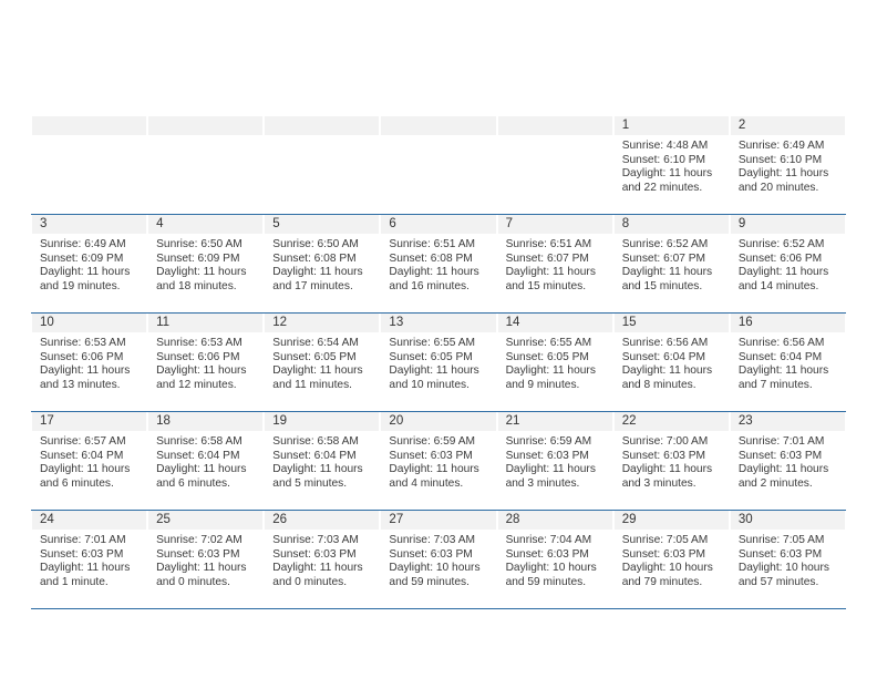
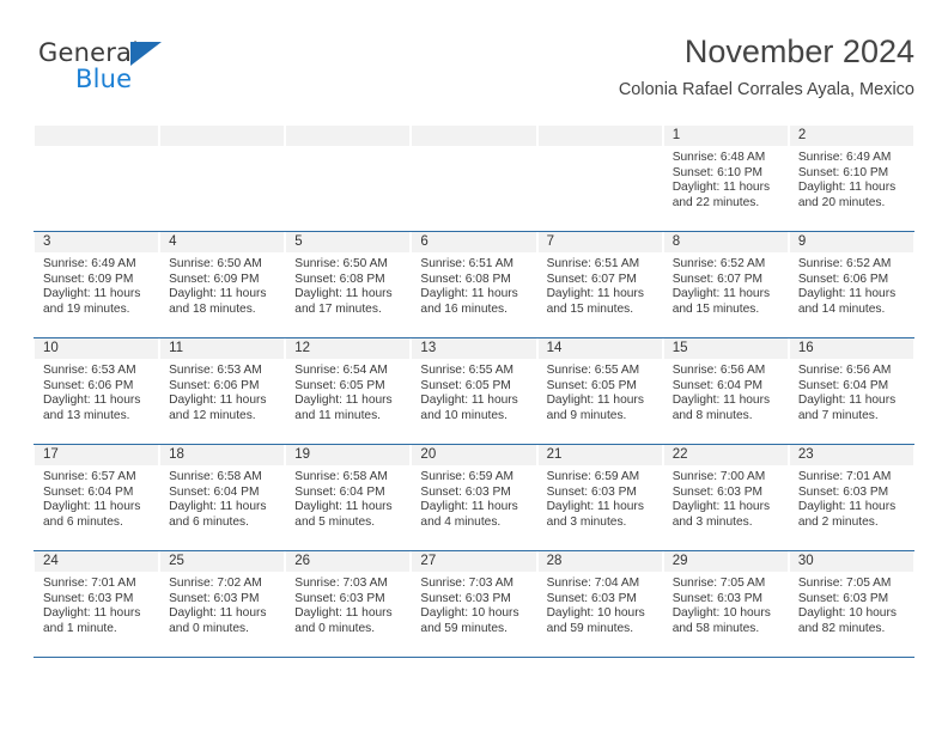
+ General
+ Blue
+ November 2024
+ Colonia Rafael Corrales Ayala, Mexico
  1
- Sunrise: 4:48 AM
+ Sunrise: 6:48 AM
  Sunset: 6:10 PM
  Daylight: 11 hours
  and 22 minutes.
  2
  Sunrise: 6:49 AM
  Sunset: 6:10 PM
  Daylight: 11 hours
  and 20 minutes.
  3
  Sunrise: 6:49 AM
  Sunset: 6:09 PM
  Daylight: 11 hours
  and 19 minutes.
  4
  Sunrise: 6:50 AM
  Sunset: 6:09 PM
  Daylight: 11 hours
  and 18 minutes.
  5
  Sunrise: 6:50 AM
  Sunset: 6:08 PM
  Daylight: 11 hours
  and 17 minutes.
  6
  Sunrise: 6:51 AM
  Sunset: 6:08 PM
  Daylight: 11 hours
  and 16 minutes.
  7
  Sunrise: 6:51 AM
  Sunset: 6:07 PM
  Daylight: 11 hours
  and 15 minutes.
  8
  Sunrise: 6:52 AM
  Sunset: 6:07 PM
  Daylight: 11 hours
  and 15 minutes.
  9
  Sunrise: 6:52 AM
  Sunset: 6:06 PM
  Daylight: 11 hours
  and 14 minutes.
  10
  Sunrise: 6:53 AM
  Sunset: 6:06 PM
  Daylight: 11 hours
  and 13 minutes.
  11
  Sunrise: 6:53 AM
  Sunset: 6:06 PM
  Daylight: 11 hours
  and 12 minutes.
  12
  Sunrise: 6:54 AM
  Sunset: 6:05 PM
  Daylight: 11 hours
  and 11 minutes.
  13
  Sunrise: 6:55 AM
  Sunset: 6:05 PM
  Daylight: 11 hours
  and 10 minutes.
  14
  Sunrise: 6:55 AM
  Sunset: 6:05 PM
  Daylight: 11 hours
  and 9 minutes.
  15
  Sunrise: 6:56 AM
  Sunset: 6:04 PM
  Daylight: 11 hours
  and 8 minutes.
  16
  Sunrise: 6:56 AM
  Sunset: 6:04 PM
  Daylight: 11 hours
  and 7 minutes.
  17
  Sunrise: 6:57 AM
  Sunset: 6:04 PM
  Daylight: 11 hours
  and 6 minutes.
  18
  Sunrise: 6:58 AM
  Sunset: 6:04 PM
  Daylight: 11 hours
  and 6 minutes.
  19
  Sunrise: 6:58 AM
  Sunset: 6:04 PM
  Daylight: 11 hours
  and 5 minutes.
  20
  Sunrise: 6:59 AM
  Sunset: 6:03 PM
  Daylight: 11 hours
  and 4 minutes.
  21
  Sunrise: 6:59 AM
  Sunset: 6:03 PM
  Daylight: 11 hours
  and 3 minutes.
  22
  Sunrise: 7:00 AM
  Sunset: 6:03 PM
  Daylight: 11 hours
  and 3 minutes.
  23
  Sunrise: 7:01 AM
  Sunset: 6:03 PM
  Daylight: 11 hours
  and 2 minutes.
  24
  Sunrise: 7:01 AM
  Sunset: 6:03 PM
  Daylight: 11 hours
  and 1 minute.
  25
  Sunrise: 7:02 AM
  Sunset: 6:03 PM
  Daylight: 11 hours
  and 0 minutes.
  26
  Sunrise: 7:03 AM
  Sunset: 6:03 PM
  Daylight: 11 hours
  and 0 minutes.
  27
  Sunrise: 7:03 AM
  Sunset: 6:03 PM
  Daylight: 10 hours
  and 59 minutes.
  28
  Sunrise: 7:04 AM
  Sunset: 6:03 PM
  Daylight: 10 hours
  and 59 minutes.
  29
  Sunrise: 7:05 AM
  Sunset: 6:03 PM
  Daylight: 10 hours
- and 79 minutes.
+ and 58 minutes.
  30
  Sunrise: 7:05 AM
  Sunset: 6:03 PM
  Daylight: 10 hours
- and 57 minutes.
+ and 82 minutes.
